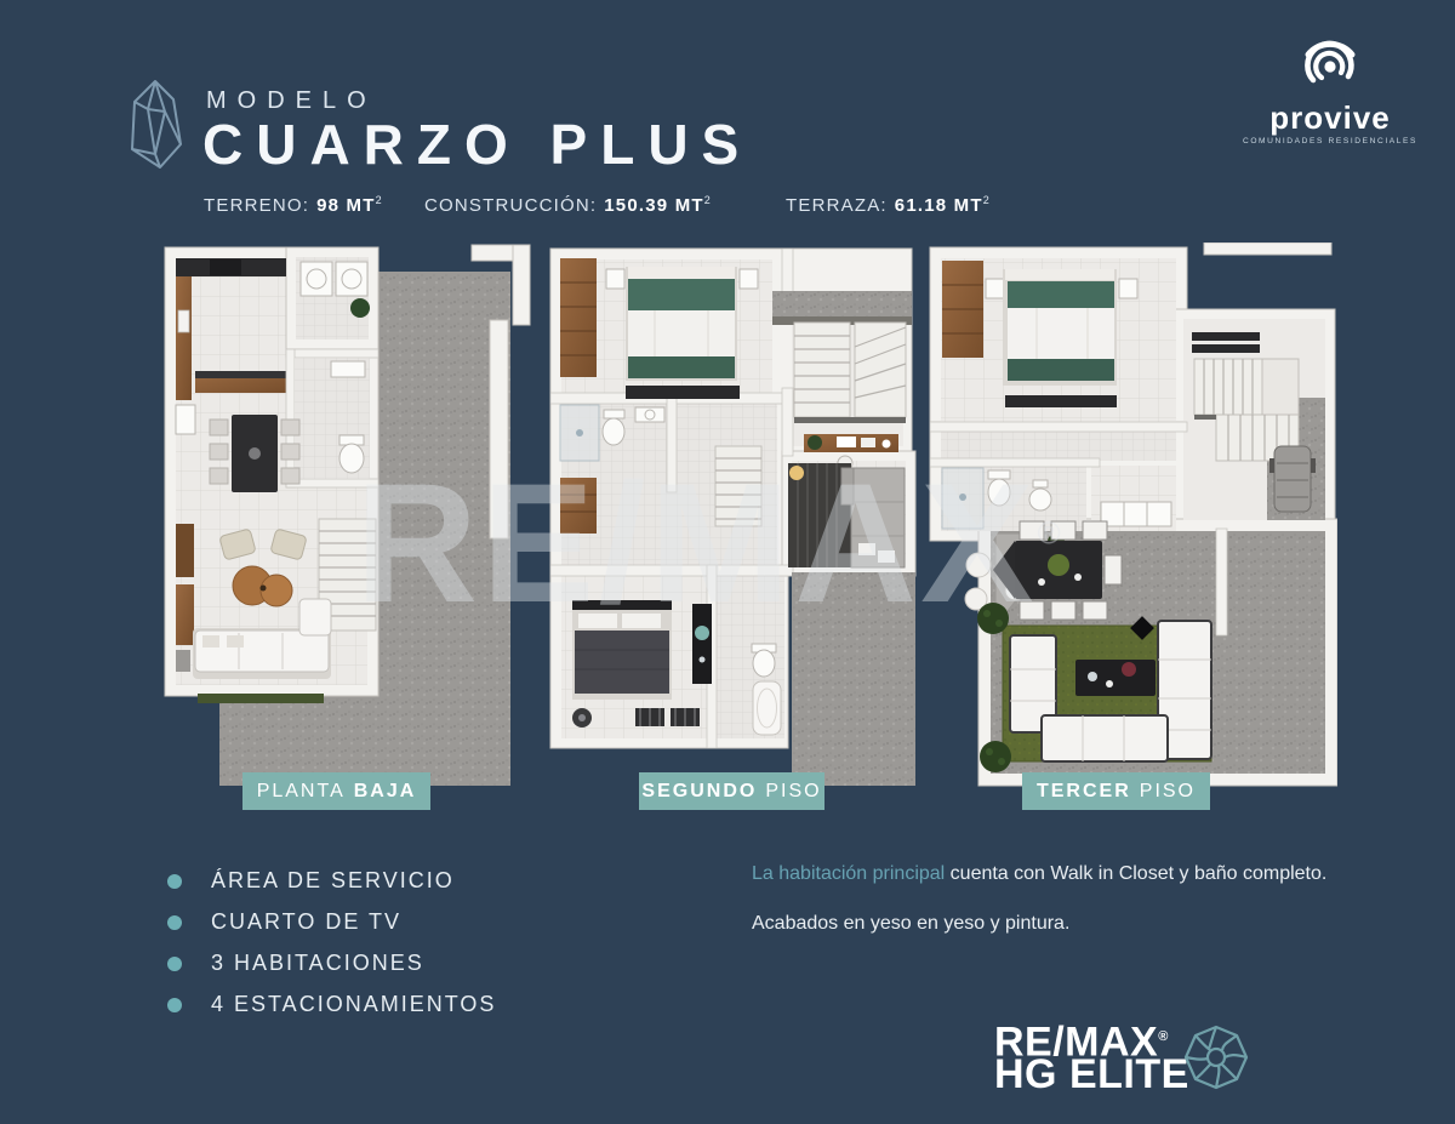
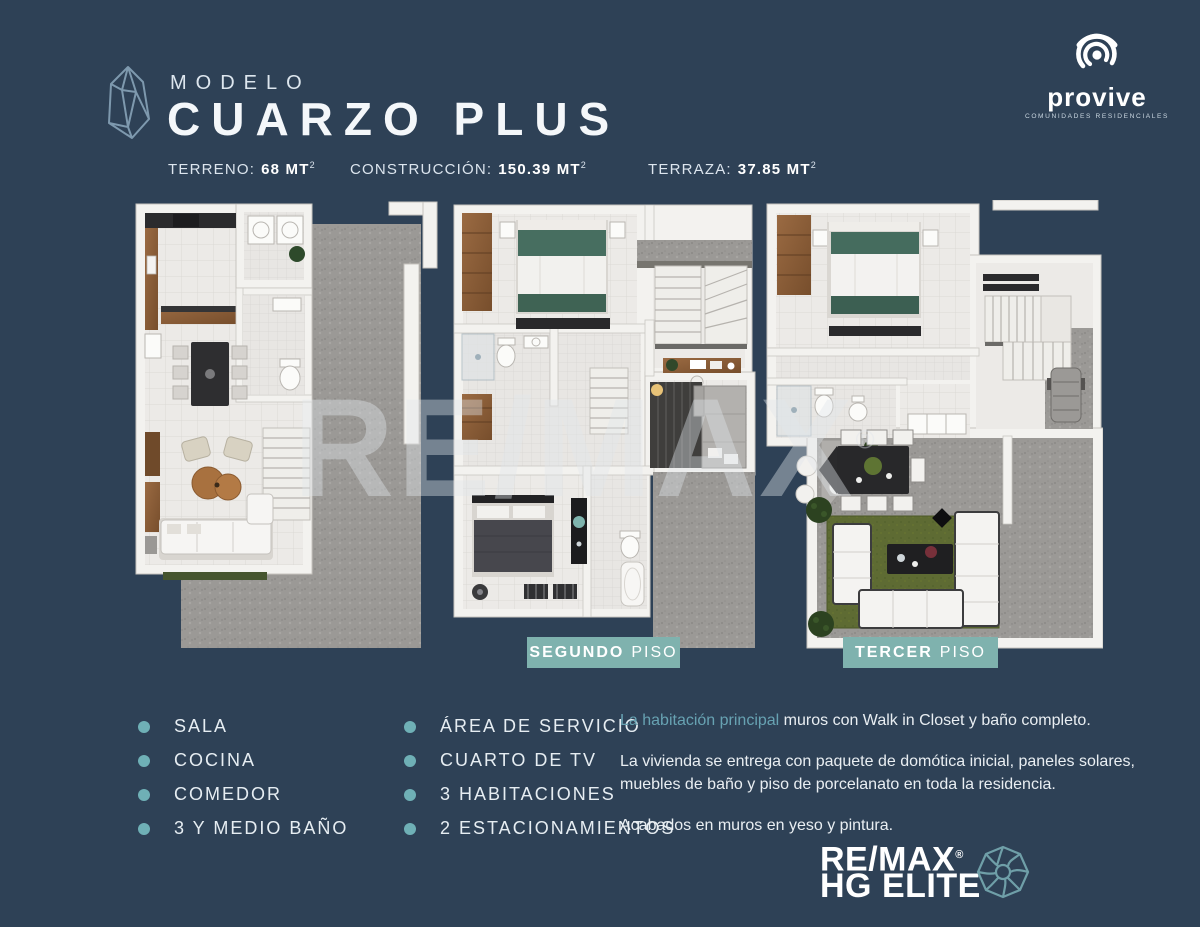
  MODELO
  CUARZO PLUS
- TERRENO: 98 MT2
+ TERRENO: 68 MT2
  CONSTRUCCIÓN: 150.39 MT2
- TERRAZA: 61.18 MT2
+ TERRAZA: 37.85 MT2
  provive
  RE/MAX®
- PLANTA
- BAJA
  SEGUNDO
  PISO
  TERCER
  PISO
+ SALA
+ COCINA
+ COMEDOR
+ 3 Y MEDIO BAÑO
  ÁREA DE SERVICIO
  CUARTO DE TV
  3 HABITACIONES
- 4 ESTACIONAMIENTOS
+ 2 ESTACIONAMIENTOS
- La habitación principal cuenta con Walk in Closet y baño completo.
+ La habitación principal muros con Walk in Closet y baño completo.
+ La vivienda se entrega con paquete de domótica inicial, paneles solares, muebles de baño y piso de porcelanato en toda la residencia.
- Acabados en yeso en yeso y pintura.
+ Acabados en muros en yeso y pintura.
  RE/MAX®
  HG ELITE
